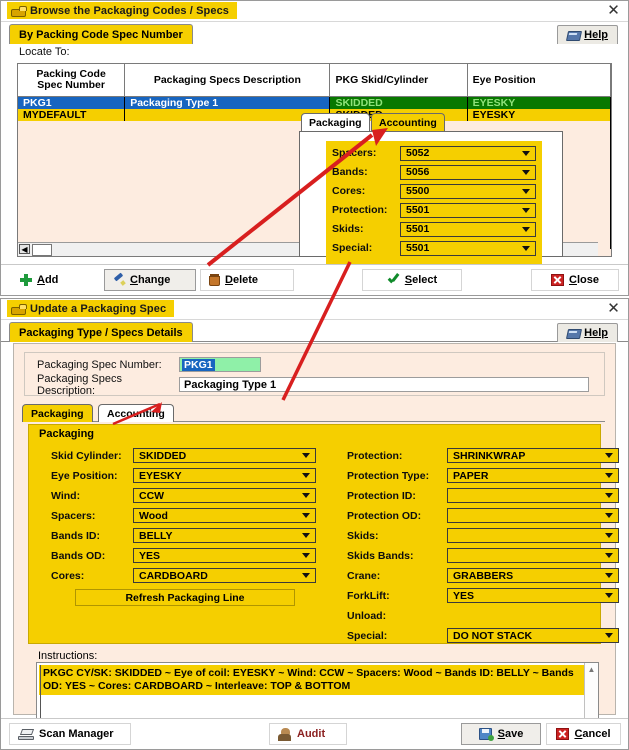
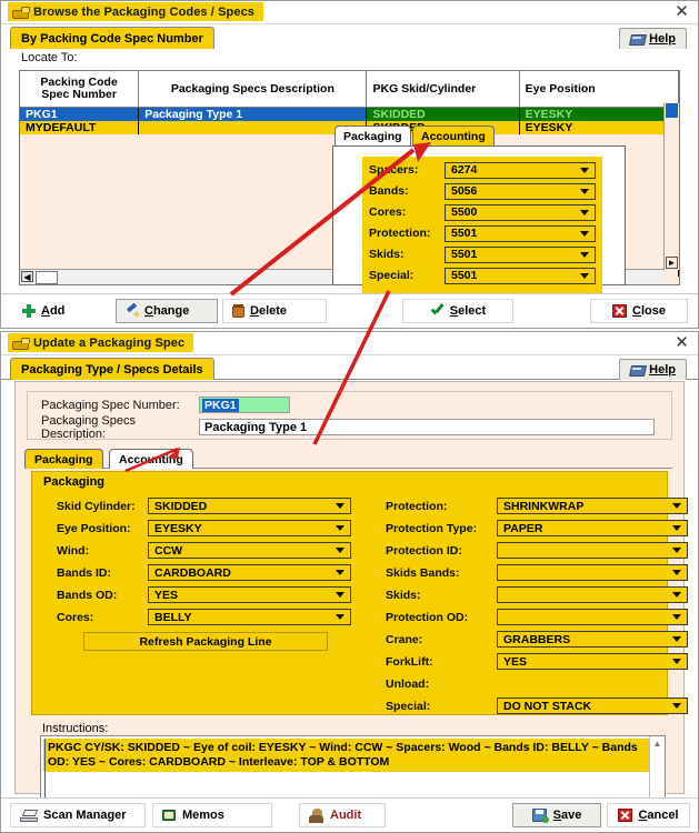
  Browse the Packaging Codes / Specs
  ✕
  By Packing Code Spec Number
  Help
  Locate To:
  Packing Code Spec Number	Packaging Specs Description	PKG Skid/Cylinder	Eye Position
  PKG1	Packaging Type 1	SKIDDED	EYESKY
+ ►
  ◀
  Packaging
  Accounting
  Spcers:
- 5052
+ 6274
  Bands:
  5056
  Cores:
  5500
  Protection:
  5501
  Skids:
  5501
  Special:
  5501
  Add
  Change
  Delete
  Select
  Close
  Update a Packaging Spec
  ✕
  Packaging Type / Specs Details
  Help
  Packaging Spec Number:
  PKG1
  Packaging Specs Description:
  Packaging Type 1
  Packaging
  Acconting
  Packaging
  Skid Cylinder:
  SKIDDED
  Eye Position:
  EYESKY
  Wind:
  CCW
- Spacers:
- Wood
  Bands ID:
- BELLY
+ CARDBOARD
  Bands OD:
  YES
  Cores:
- CARDBOARD
+ BELLY
  Refresh Packaging Line
  Protection:
  SHRINKWRAP
  Protection Type:
  PAPER
  Protection ID:
- Protection OD:
+ Skids Bands:
  Skids:
- Skids Bands:
+ Protection OD:
  Crane:
  GRABBERS
  ForkLift:
  YES
  Unload:
  Special:
  DO NOT STACK
  Instructions:
  PKGC CY/SK: SKIDDED ~ Eye of coil: EYESKY ~ Wind: CCW ~ Spacers: Wood ~ Bands ID: BELLY ~ Bands OD: YES ~ Cores: CARDBOARD ~ Interleave: TOP & BOTTOM
  ▲
  Scan Manager
+ Memos
  Audit
  Save
  Cancel
